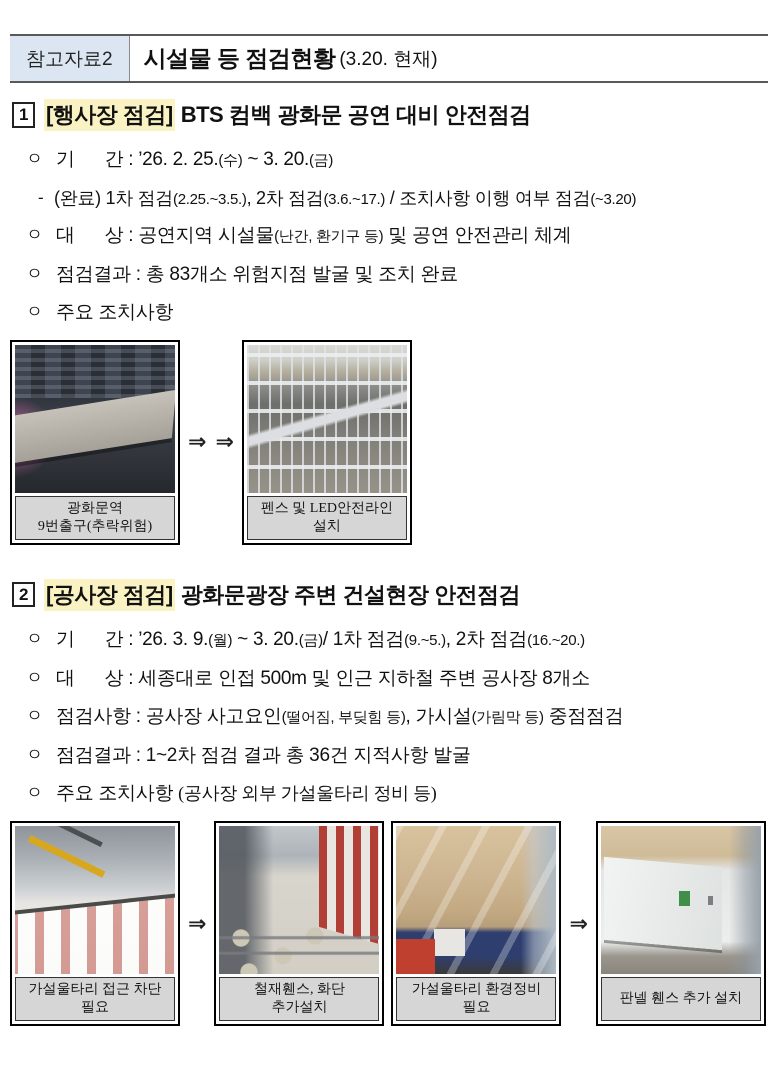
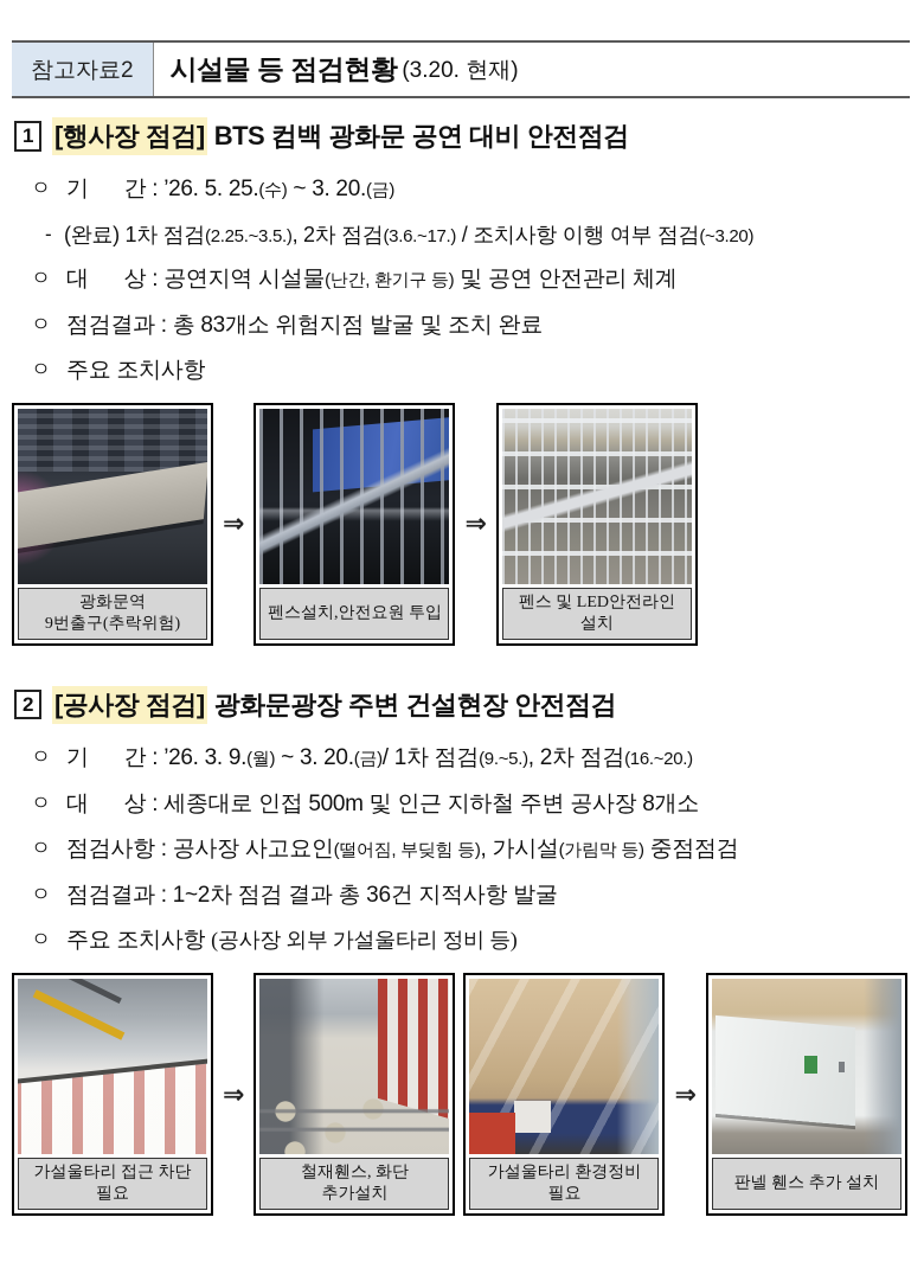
  참고자료2
  시설물 등 점검현황
  (3.20. 현재)
  1
  [행사장 점검]
  BTS 컴백 광화문 공연 대비 안전점검
  ㅇ
- 기 간 : ’26. 2. 25.(수) ~ 3. 20.(금)
+ 기 간 : ’26. 5. 25.(수) ~ 3. 20.(금)
  -
  (완료) 1차 점검(2.25.~3.5.), 2차 점검(3.6.~17.) / 조치사항 이행 여부 점검(~3.20)
  ㅇ
  대 상 : 공연지역 시설물(난간, 환기구 등) 및 공연 안전관리 체계
  ㅇ
  점검결과 : 총 83개소 위험지점 발굴 및 조치 완료
  ㅇ
  주요 조치사항
  광화문역
  9번출구(추락위험)
  ⇒
+ 펜스설치,안전요원 투입
  ⇒
  펜스 및 LED안전라인
  설치
  2
  [공사장 점검]
  광화문광장 주변 건설현장 안전점검
  ㅇ
  기 간 : ’26. 3. 9.(월) ~ 3. 20.(금)/ 1차 점검(9.~5.), 2차 점검(16.~20.)
  ㅇ
  대 상 : 세종대로 인접 500m 및 인근 지하철 주변 공사장 8개소
  ㅇ
  점검사항 : 공사장 사고요인(떨어짐, 부딪힘 등), 가시설(가림막 등) 중점점검
  ㅇ
  점검결과 : 1~2차 점검 결과 총 36건 지적사항 발굴
  ㅇ
  주요 조치사항 (공사장 외부 가설울타리 정비 등)
  가설울타리 접근 차단
  필요
  ⇒
  철재휀스, 화단
  추가설치
  가설울타리 환경정비
  필요
  ⇒
  판넬 휀스 추가 설치
